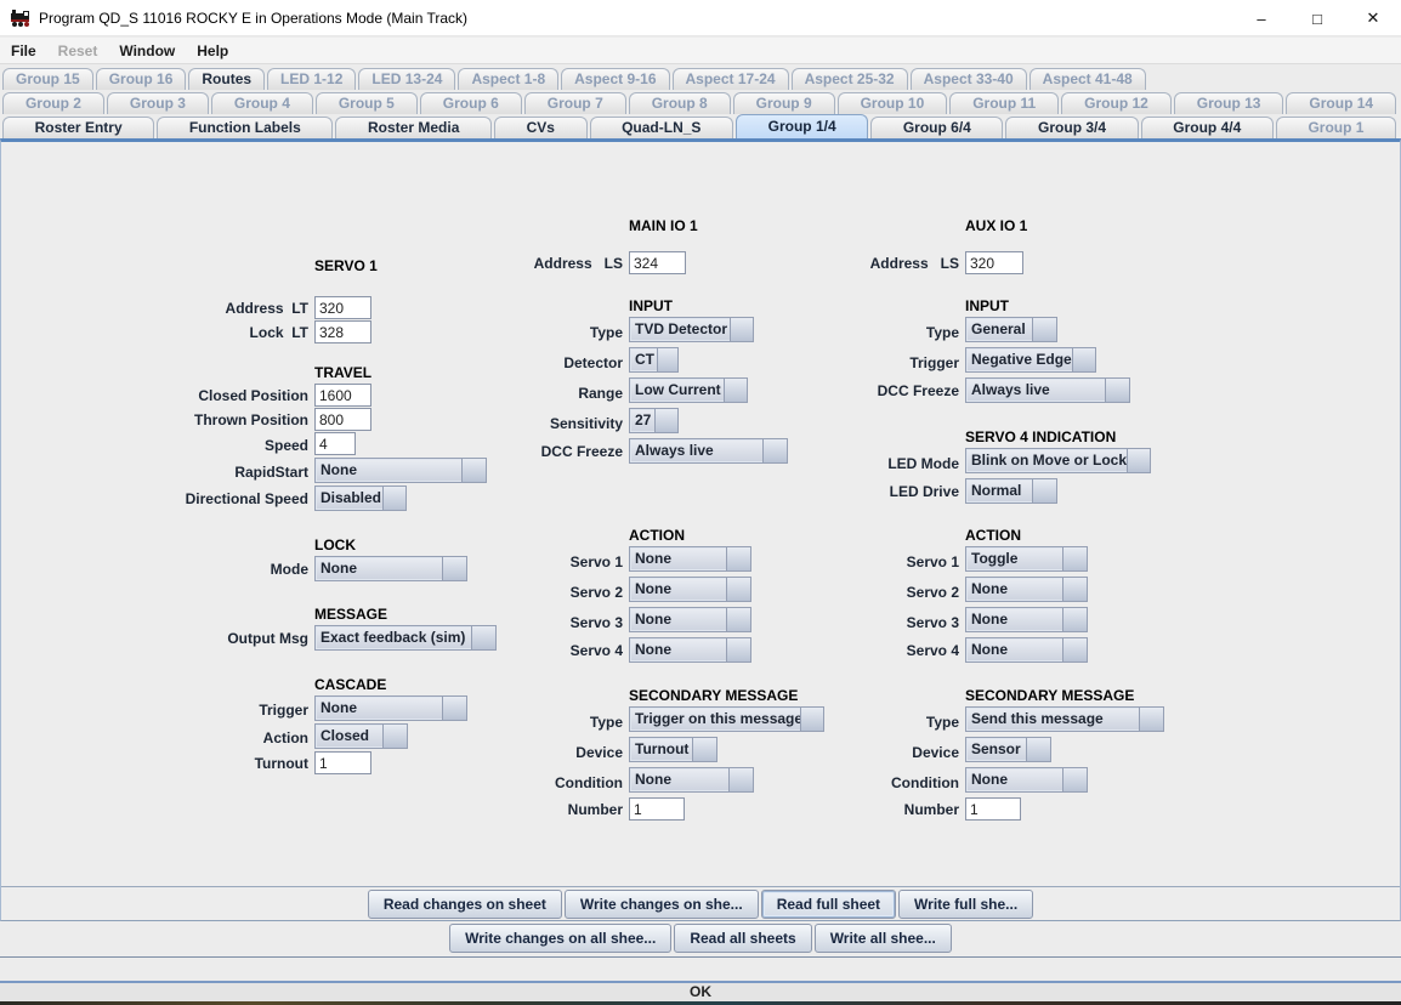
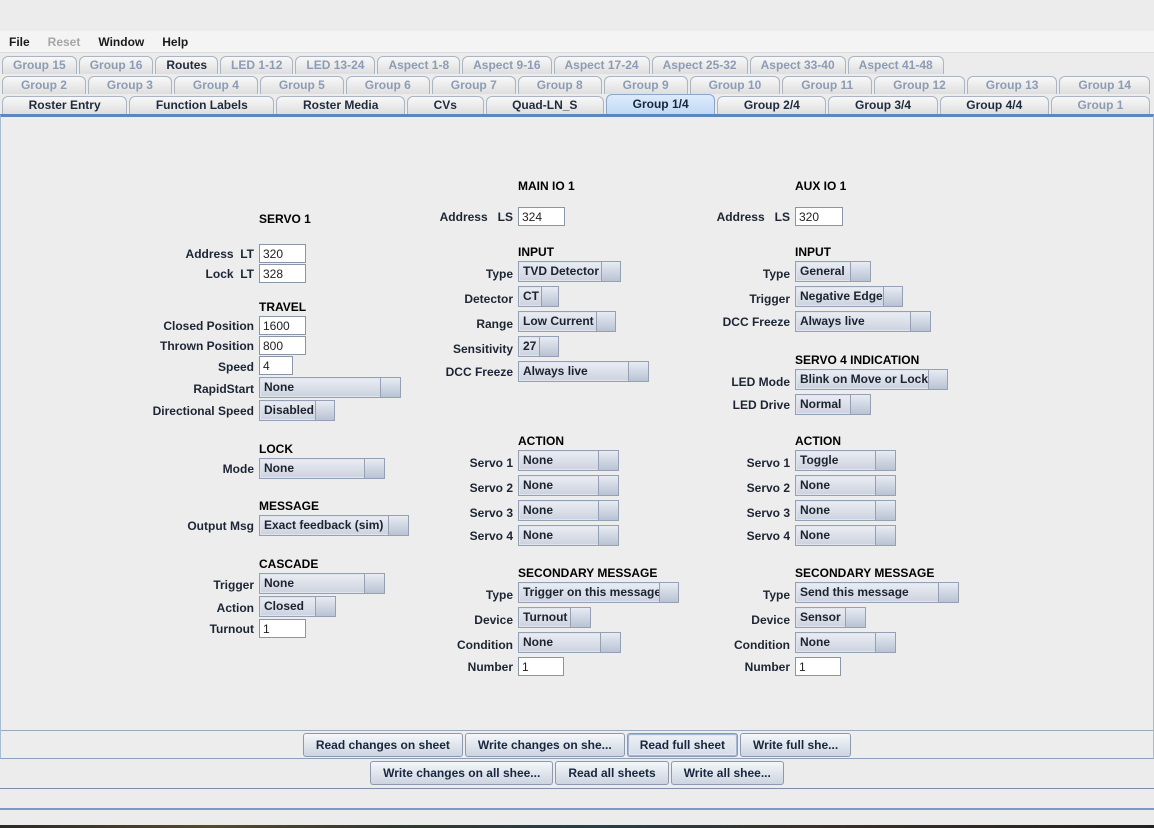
- Program QD_S 11016 ROCKY E in Operations Mode (Main Track)
- –
- □
- ✕
  File
  Reset
  Window
  Help
  Group 15
  Group 16
  Routes
  LED 1-12
  LED 13-24
  Aspect 1-8
  Aspect 9-16
  Aspect 17-24
  Aspect 25-32
  Aspect 33-40
  Aspect 41-48
  Group 2
  Group 3
  Group 4
  Group 5
  Group 6
  Group 7
  Group 8
  Group 9
  Group 10
  Group 11
  Group 12
  Group 13
  Group 14
  Roster Entry
  Function Labels
  Roster Media
  CVs
  Quad-LN_S
  Group 1/4
- Group 6/4
+ Group 2/4
  Group 3/4
  Group 4/4
  Group 1
  SERVO 1
  Address LT
  320
  Lock LT
  328
  TRAVEL
  Closed Position
  1600
  Thrown Position
  800
  Speed
  4
  RapidStart
  None
  Directional Speed
  Disabled
  LOCK
  Mode
  None
  MESSAGE
  Output Msg
  Exact feedback (sim)
  CASCADE
  Trigger
  None
  Action
  Closed
  Turnout
  1
  MAIN IO 1
  Address LS
  324
  INPUT
  Type
  TVD Detector
  Detector
  CT
  Range
  Low Current
  Sensitivity
  27
  DCC Freeze
  Always live
  ACTION
  Servo 1
  None
  Servo 2
  None
  Servo 3
  None
  Servo 4
  None
  SECONDARY MESSAGE
  Type
  Trigger on this message
  Device
  Turnout
  Condition
  None
  Number
  1
  AUX IO 1
  Address LS
  320
  INPUT
  Type
  General
  Trigger
  Negative Edge
  DCC Freeze
  Always live
  SERVO 4 INDICATION
  LED Mode
  Blink on Move or Lock
  LED Drive
  Normal
  ACTION
  Servo 1
  Toggle
  Servo 2
  None
  Servo 3
  None
  Servo 4
  None
  SECONDARY MESSAGE
  Type
  Send this message
  Device
  Sensor
  Condition
  None
  Number
  1
  Read changes on sheet
  Write changes on she...
  Read full sheet
  Write full she...
  Write changes on all shee...
  Read all sheets
  Write all shee...
- OK
